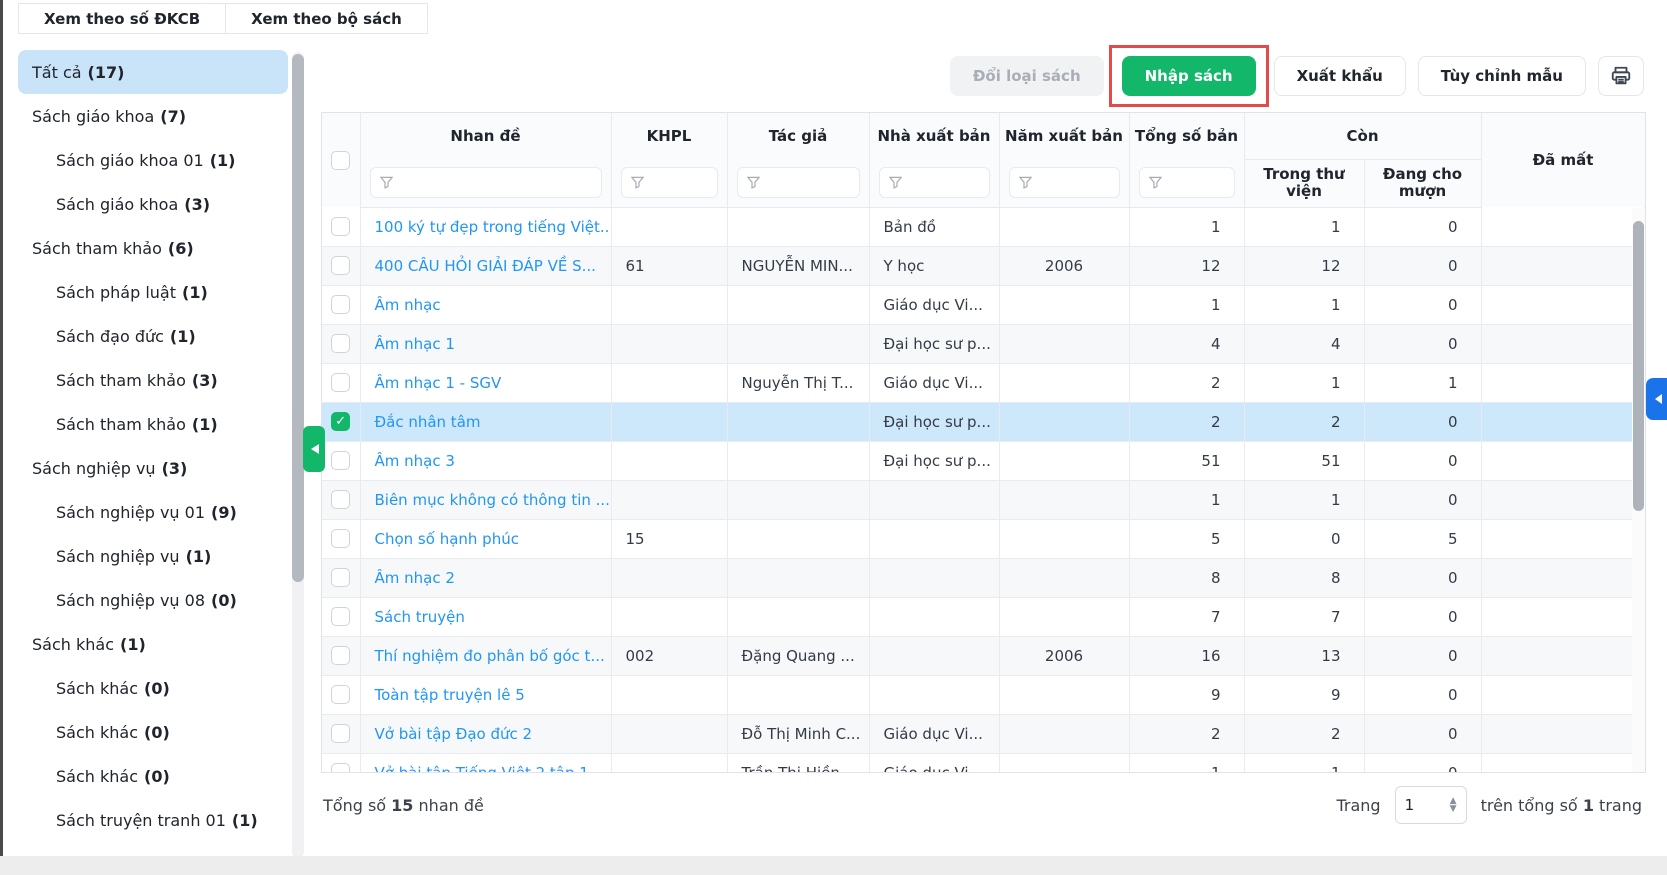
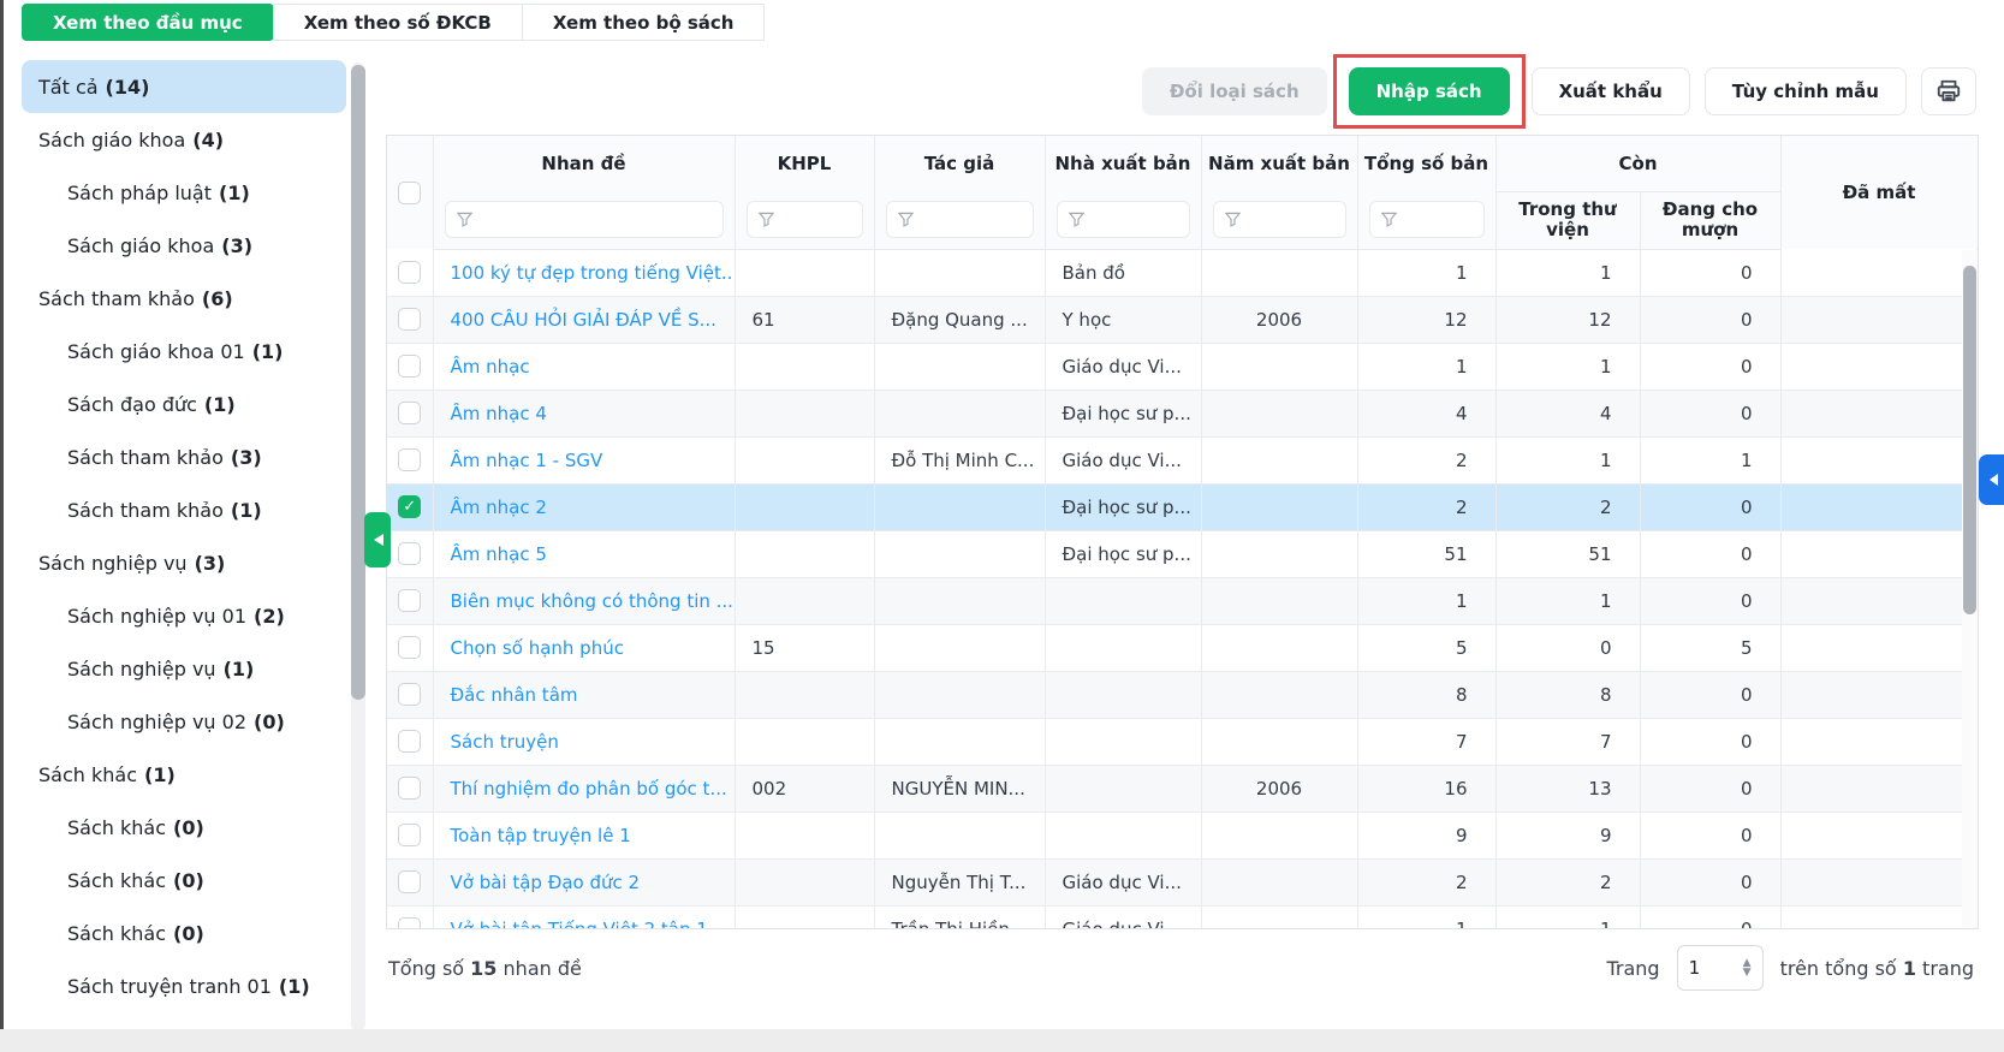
+ Xem theo đầu mục
  Xem theo số ĐKCB
  Xem theo bộ sách
  Tất cả
- (17)
+ (14)
  Sách giáo khoa
- (7)
+ (4)
- Sách giáo khoa 01
+ Sách pháp luật
  (1)
  Sách giáo khoa
  (3)
  Sách tham khảo
  (6)
- Sách pháp luật
+ Sách giáo khoa 01
  (1)
  Sách đạo đức
  (1)
  Sách tham khảo
  (3)
  Sách tham khảo
  (1)
  Sách nghiệp vụ
  (3)
  Sách nghiệp vụ 01
- (9)
+ (2)
  Sách nghiệp vụ
  (1)
- Sách nghiệp vụ 08
+ Sách nghiệp vụ 02
  (0)
  Sách khác
  (1)
  Sách khác
  (0)
  Sách khác
  (0)
  Sách khác
  (0)
  Sách truyện tranh 01
  (1)
  Đổi loại sách
  Nhập sách
  Xuất khẩu
  Tùy chỉnh mẫu
  	Nhan đề	KHPL	Tác giả	Nhà xuất bản	Năm xuất bản	Tổng số bản	Còn	Đã mất
  						Trong thư viện	Đang cho mượn
  	100 ký tự đẹp trong tiếng Việt..			Bản đồ		1	1	0
- 	400 CÂU HỎI GIẢI ĐÁP VỀ S...	61	NGUYỄN MIN...	Y học	2006	12	12	0
+ 	400 CÂU HỎI GIẢI ĐÁP VỀ S...	61	Đặng Quang ...	Y học	2006	12	12	0
  	Âm nhạc			Giáo dục Vi...		1	1	0
- 	Âm nhạc 1			Đại học sư p...		4	4	0
+ 	Âm nhạc 4			Đại học sư p...		4	4	0
- 	Âm nhạc 1 - SGV		Nguyễn Thị T...	Giáo dục Vi...		2	1	1
+ 	Âm nhạc 1 - SGV		Đỗ Thị Minh C...	Giáo dục Vi...		2	1	1
- ✓	Đắc nhân tâm			Đại học sư p...		2	2	0
+ ✓	Âm nhạc 2			Đại học sư p...		2	2	0
- 	Âm nhạc 3			Đại học sư p...		51	51	0
+ 	Âm nhạc 5			Đại học sư p...		51	51	0
  	Biên mục không có thông tin ...					1	1	0
  	Chọn số hạnh phúc	15				5	0	5
- 	Âm nhạc 2					8	8	0
+ 	Đắc nhân tâm					8	8	0
  	Sách truyện					7	7	0
- 	Thí nghiệm đo phân bố góc t...	002	Đặng Quang ...		2006	16	13	0
+ 	Thí nghiệm đo phân bố góc t...	002	NGUYỄN MIN...		2006	16	13	0
- 	Toàn tập truyện lê 5					9	9	0
+ 	Toàn tập truyện lê 1					9	9	0
- 	Vở bài tập Đạo đức 2		Đỗ Thị Minh C...	Giáo dục Vi...		2	2	0
+ 	Vở bài tập Đạo đức 2		Nguyễn Thị T...	Giáo dục Vi...		2	2	0
  Tổng số 15 nhan đề
  Trang
  1
  ▲
  ▼
  trên tổng số 1 trang
